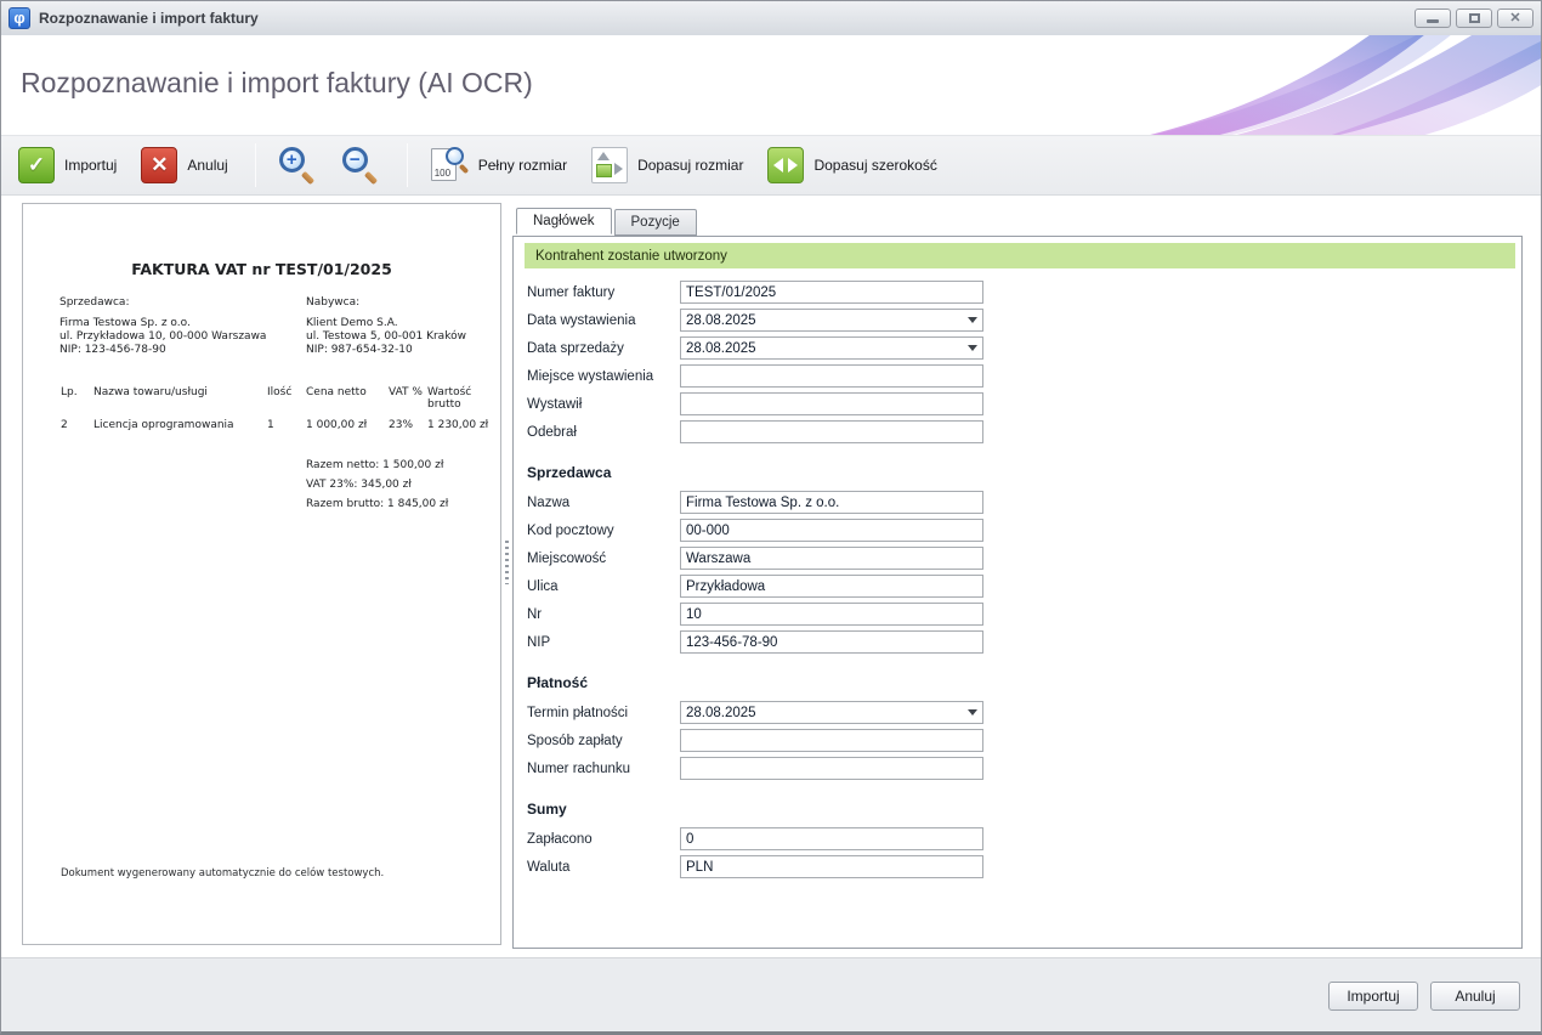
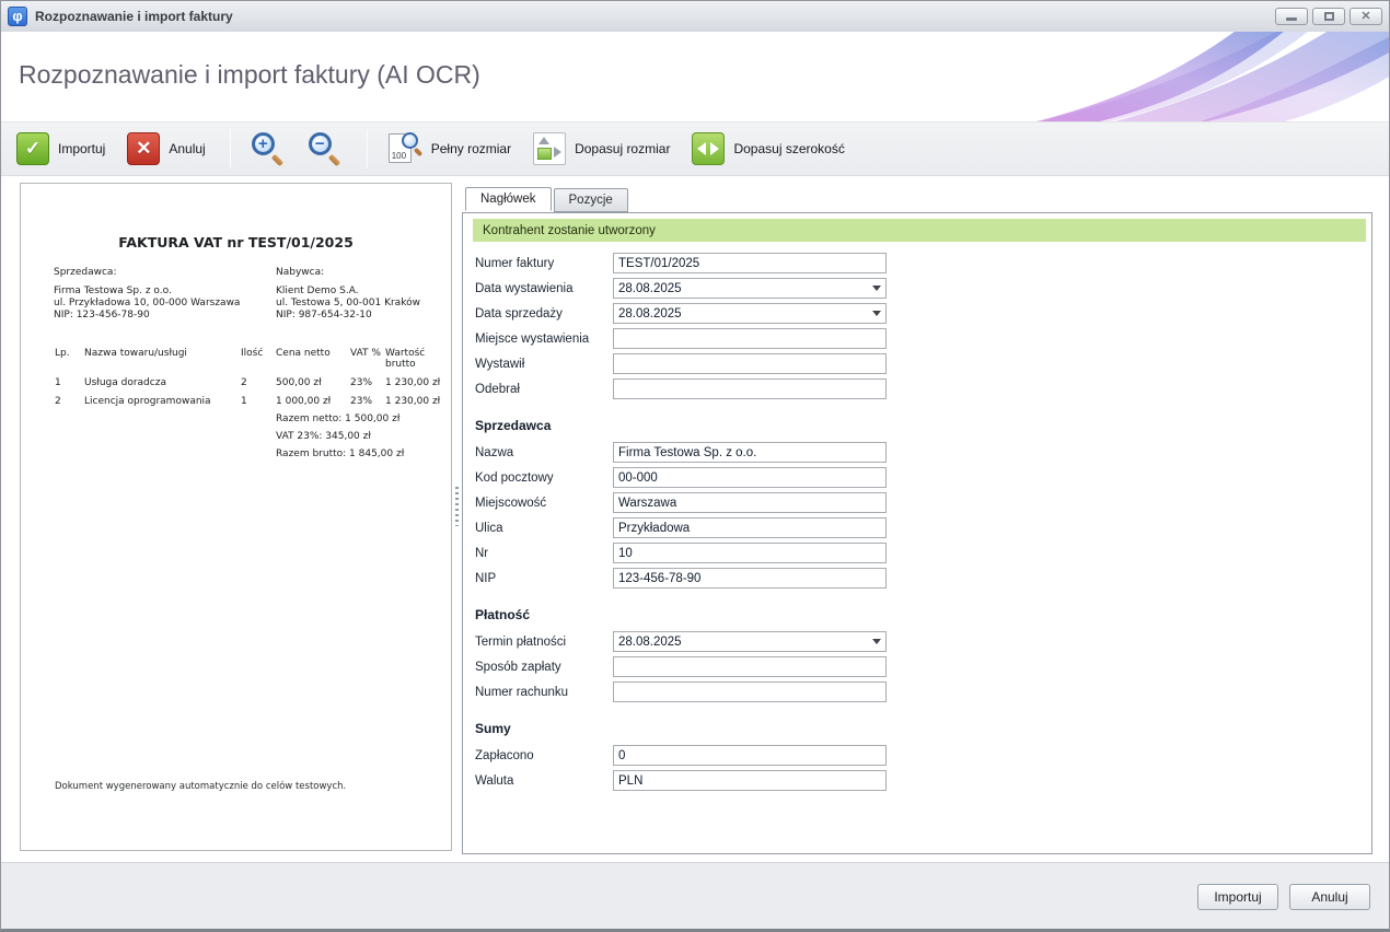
  φ
  Rozpoznawanie i import faktury
  ✕
  Rozpoznawanie i import faktury (AI OCR)
  ✓
  Importuj
  ✕
  Anuluj
  +
  −
  100
  Pełny rozmiar
  Dopasuj rozmiar
  Dopasuj szerokość
  FAKTURA VAT nr TEST/01/2025
  Sprzedawca:
  Firma Testowa Sp. z o.o.
  ul. Przykładowa 10, 00-000 Warszawa
  NIP: 123-456-78-90
  Nabywca:
  Klient Demo S.A.
  ul. Testowa 5, 00-001 Kraków
  NIP: 987-654-32-10
  Lp.	Nazwa towaru/usługi	Ilość	Cena netto	VAT %	Wartość brutto
+ 1	Usługa doradcza	2	500,00 zł	23%	1 230,00 zł
  2	Licencja oprogramowania	1	1 000,00 zł	23%	1 230,00 zł
  Razem netto: 1 500,00 zł
  VAT 23%: 345,00 zł
  Razem brutto: 1 845,00 zł
  Dokument wygenerowany automatycznie do celów testowych.
  Nagłówek
  Pozycje
  Kontrahent zostanie utworzony
  Numer faktury
  TEST/01/2025
  Data wystawienia
  28.08.2025
  Data sprzedaży
  28.08.2025
  Miejsce wystawienia
  Wystawił
  Odebrał
  Sprzedawca
  Nazwa
  Firma Testowa Sp. z o.o.
  Kod pocztowy
  00-000
  Miejscowość
  Warszawa
  Ulica
  Przykładowa
  Nr
  10
  NIP
  123-456-78-90
  Płatność
  Termin płatności
  28.08.2025
  Sposób zapłaty
  Numer rachunku
  Sumy
  Zapłacono
  0
  Waluta
  PLN
  Importuj
  Anuluj
